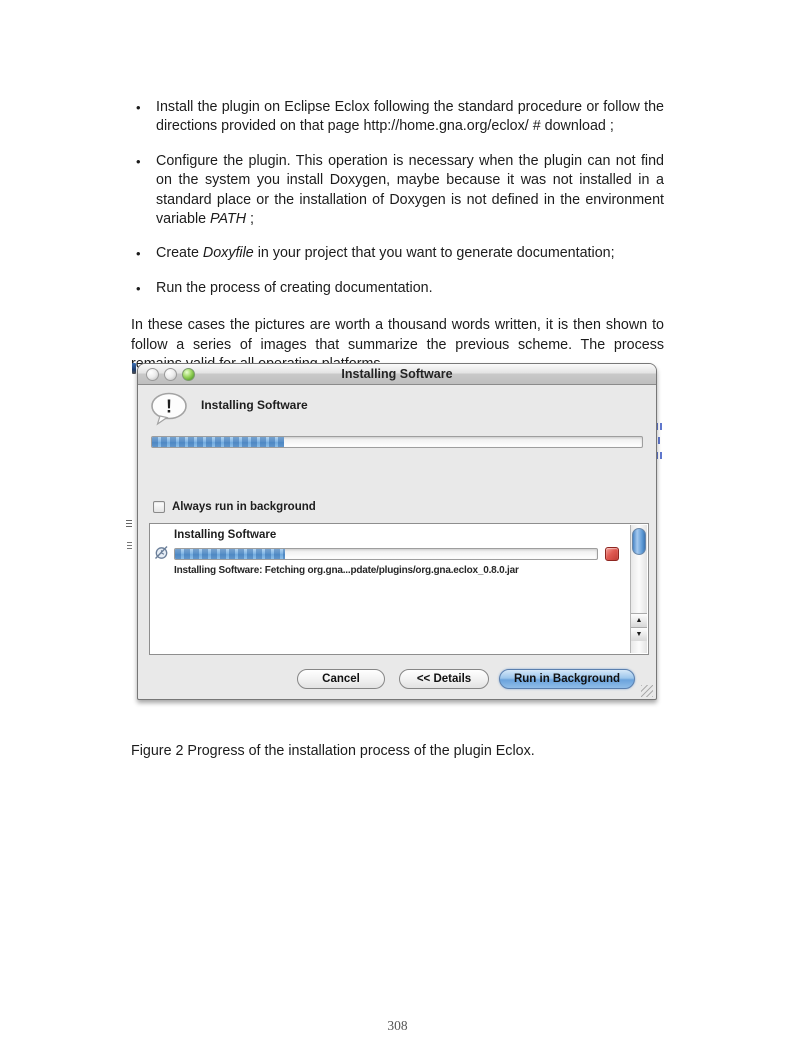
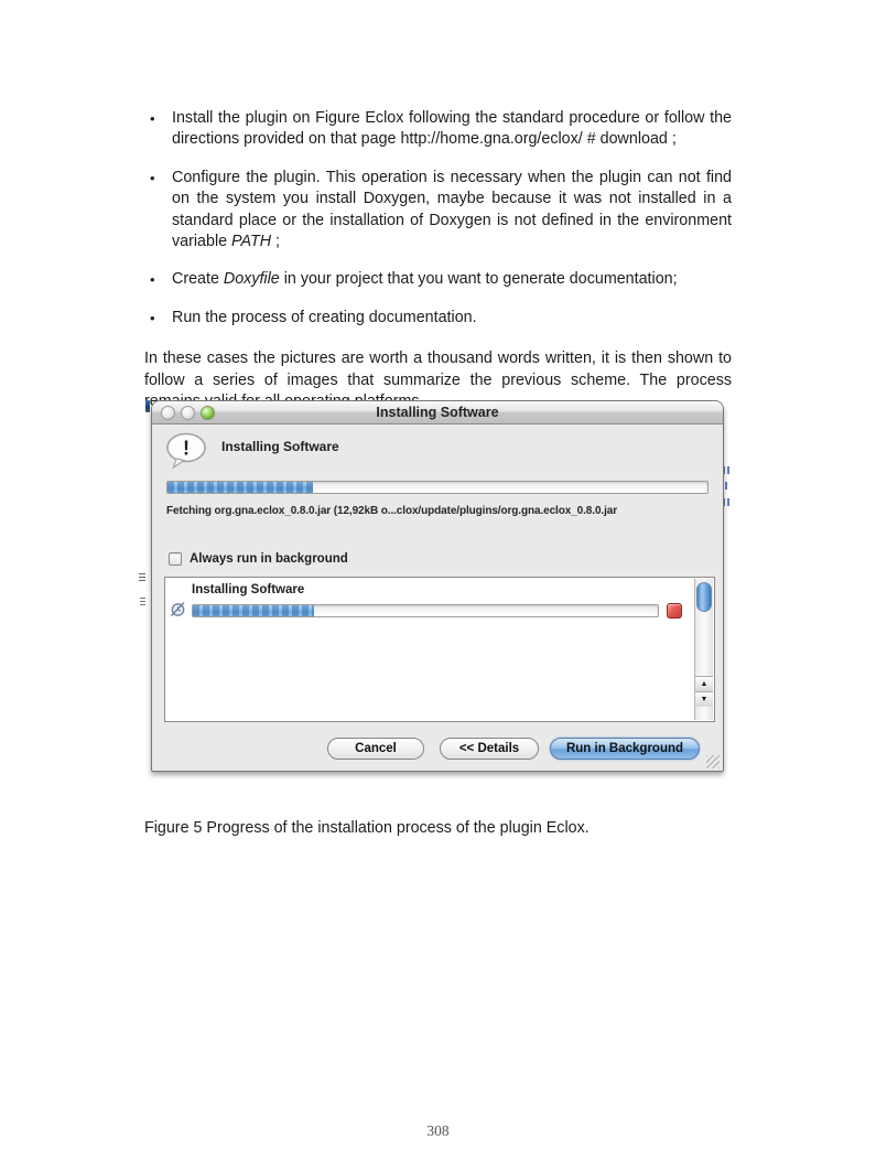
  •
- Install the plugin on Eclipse Eclox following the standard procedure or follow the directions provided on that page http://home.gna.org/eclox/ # download ;
+ Install the plugin on Figure Eclox following the standard procedure or follow the directions provided on that page http://home.gna.org/eclox/ # download ;
  •
  Configure the plugin. This operation is necessary when the plugin can not find on the system you install Doxygen, maybe because it was not installed in a standard place or the installation of Doxygen is not defined in the environment variable PATH ;
  •
  Create Doxyfile in your project that you want to generate documentation;
  •
  Run the process of creating documentation.
  In these cases the pictures are worth a thousand words written, it is then shown to follow a series of images that summarize the previous scheme. The process
  Installing Software
  !
  Installing Software
+ Fetching org.gna.eclox_0.8.0.jar (12,92kB o...clox/update/plugins/org.gna.eclox_0.8.0.jar
  Always run in background
  Installing Software
- Installing Software: Fetching org.gna...pdate/plugins/org.gna.eclox_0.8.0.jar
  Cancel
  << Details
  Run in Background
- Figure 2 Progress of the installation process of the plugin Eclox.
+ Figure 5 Progress of the installation process of the plugin Eclox.
  308
